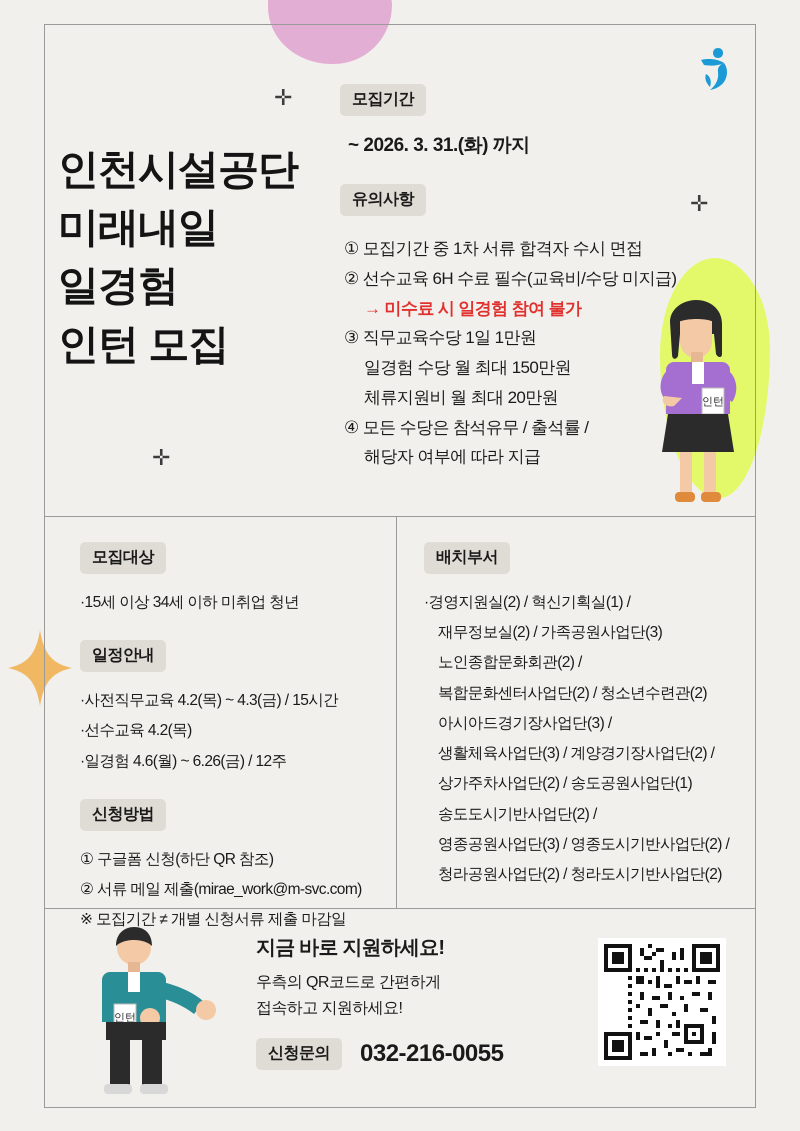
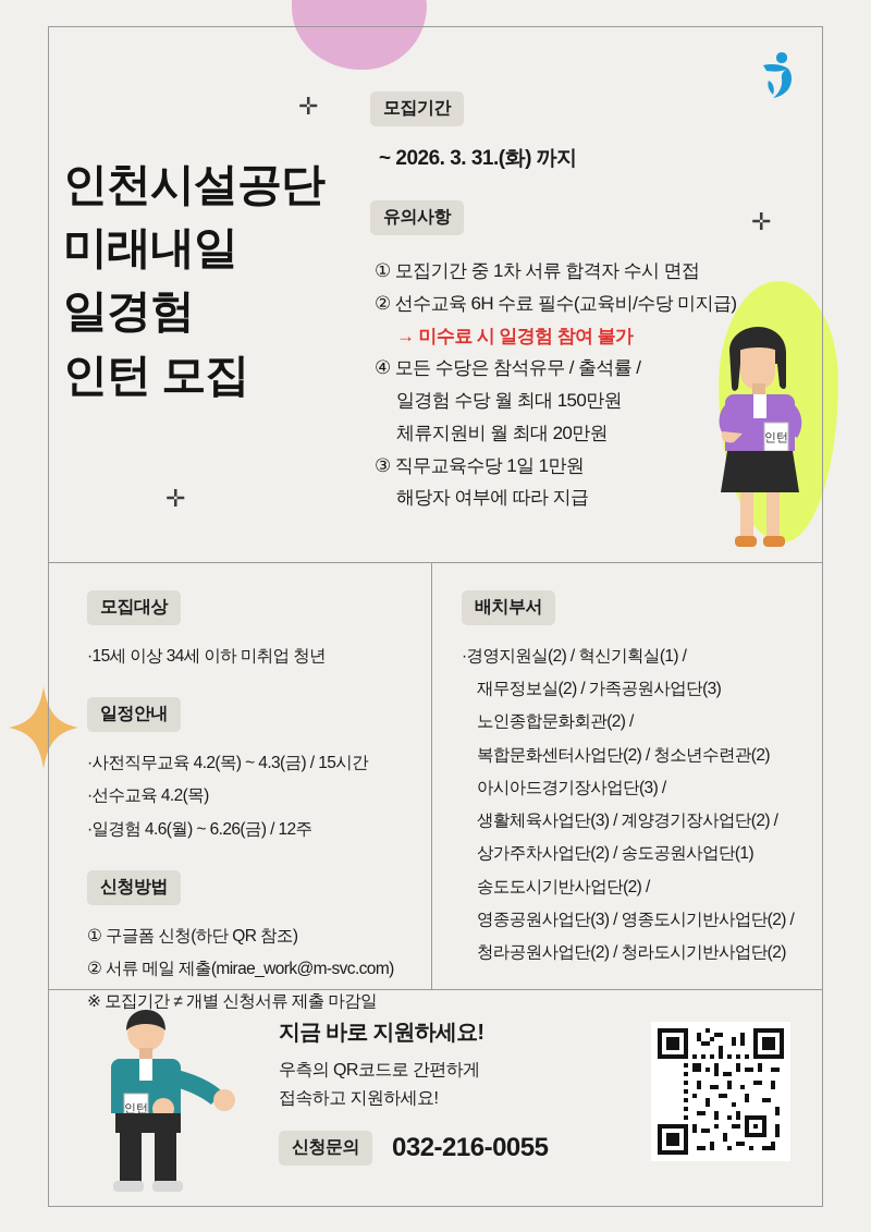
  ✛
  ✛
  ✛
  인천시설공단
  미래내일
  일경험
  인턴 모집
  모집기간
  ~ 2026. 3. 31.(화) 까지
  유의사항
  ① 모집기간 중 1차 서류 합격자 수시 면접
  ② 선수교육 6H 수료 필수(교육비/수당 미지급)
  → 미수료 시 일경험 참여 불가
- ③ 직무교육수당 1일 1만원
+ ④ 모든 수당은 참석유무 / 출석률 /
  일경험 수당 월 최대 150만원
  체류지원비 월 최대 20만원
- ④ 모든 수당은 참석유무 / 출석률 /
+ ③ 직무교육수당 1일 1만원
  해당자 여부에 따라 지급
  인턴
  모집대상
  ·15세 이상 34세 이하 미취업 청년
  일정안내
  ·사전직무교육 4.2(목) ~ 4.3(금) / 15시간
  ·선수교육 4.2(목)
  ·일경험 4.6(월) ~ 6.26(금) / 12주
  신청방법
  ① 구글폼 신청(하단 QR 참조)
  ② 서류 메일 제출(mirae_work@m-svc.com)
  ※ 모집기간 ≠ 개별 신청서류 제출 마감일
  배치부서
  ·경영지원실(2) / 혁신기획실(1) /
  재무정보실(2) / 가족공원사업단(3)
  노인종합문화회관(2) /
  복합문화센터사업단(2) / 청소년수련관(2)
  아시아드경기장사업단(3) /
  생활체육사업단(3) / 계양경기장사업단(2) /
  상가주차사업단(2) / 송도공원사업단(1)
  송도도시기반사업단(2) /
  영종공원사업단(3) / 영종도시기반사업단(2) /
  청라공원사업단(2) / 청라도시기반사업단(2)
  인턴
  지금 바로 지원하세요!
  우측의 QR코드로 간편하게
  접속하고 지원하세요!
  신청문의
  032-216-0055
